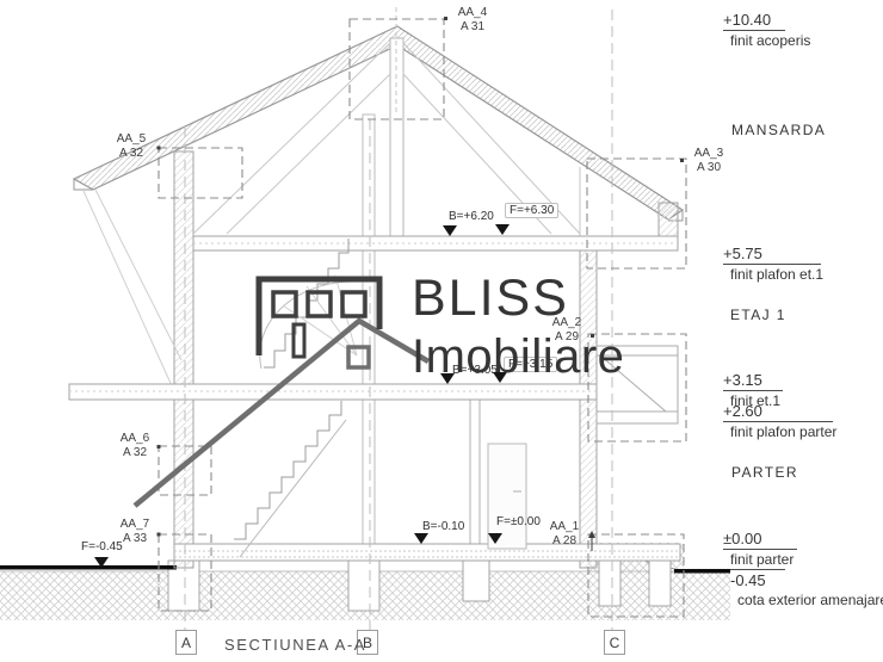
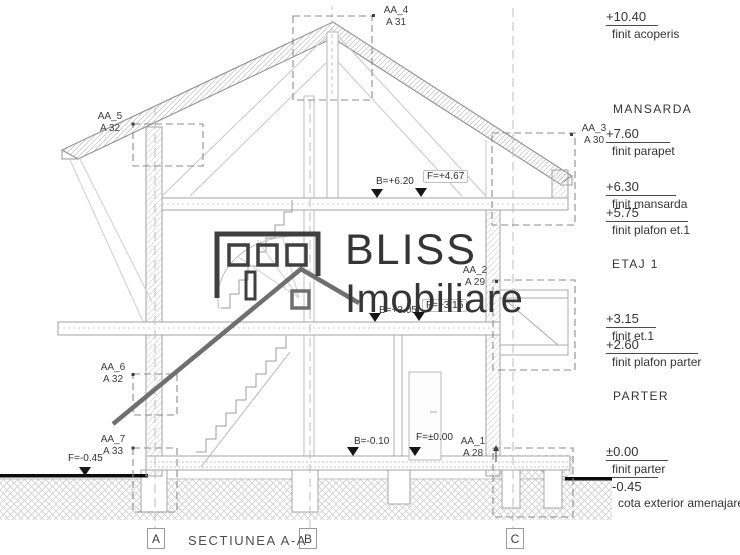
  +10.40
  finit acoperis
+ +7.60
+ finit parapet
+ +6.30
+ finit mansarda
  +5.75
  finit plafon et.1
  +3.15
  finit et.1
  +2.60
  finit plafon parter
  ±0.00
  finit parter
  -0.45
  cota exterior amenajar
  MANSARDA
  ETAJ 1
  PARTER
  AA_4
  A 31
  AA_5
  A 32
  AA_3
  A 30
  AA_2
  A 29
  AA_6
  A 32
  AA_7
  A 33
  AA_1
  A 28
  B=+6.20
- F=+6.30
+ F=+4.67
  B=+3.05
  F=+3.15
  B=-0.10
  F=±0.00
  F=-0.45
  A
  B
  C
  SECTIUNEA A-A
  BLISS
  Imobiliare
